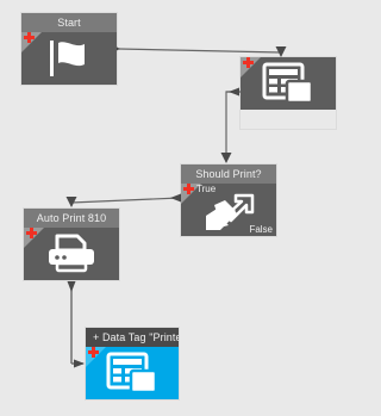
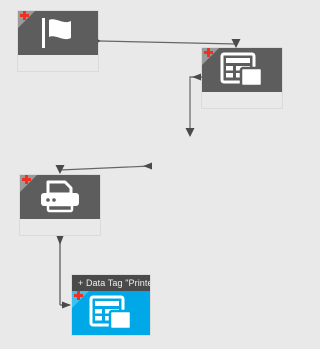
- Start
- Should Print?
- True
- False
- Auto Print 810
  + Data Tag "Print
